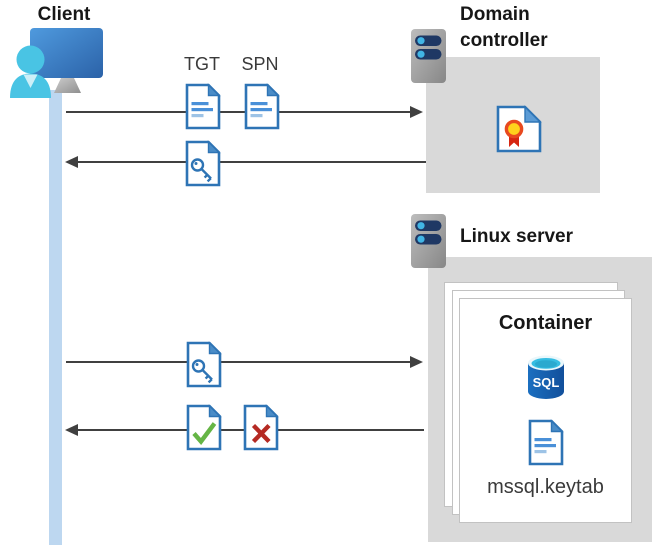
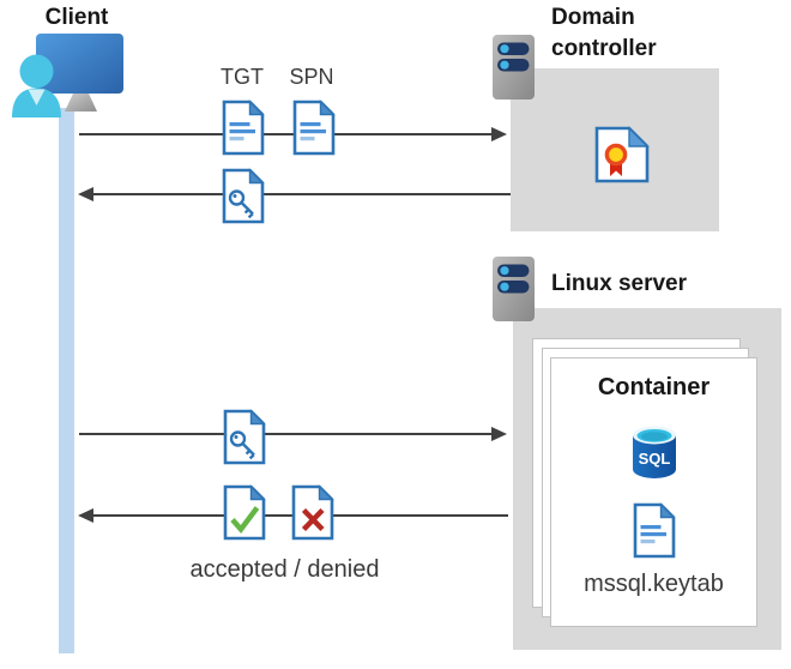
  Client
  TGT
  SPN
  Domain controller
  Linux server
  Container
  SQL
  mssql.keytab
+ accepted / denied
